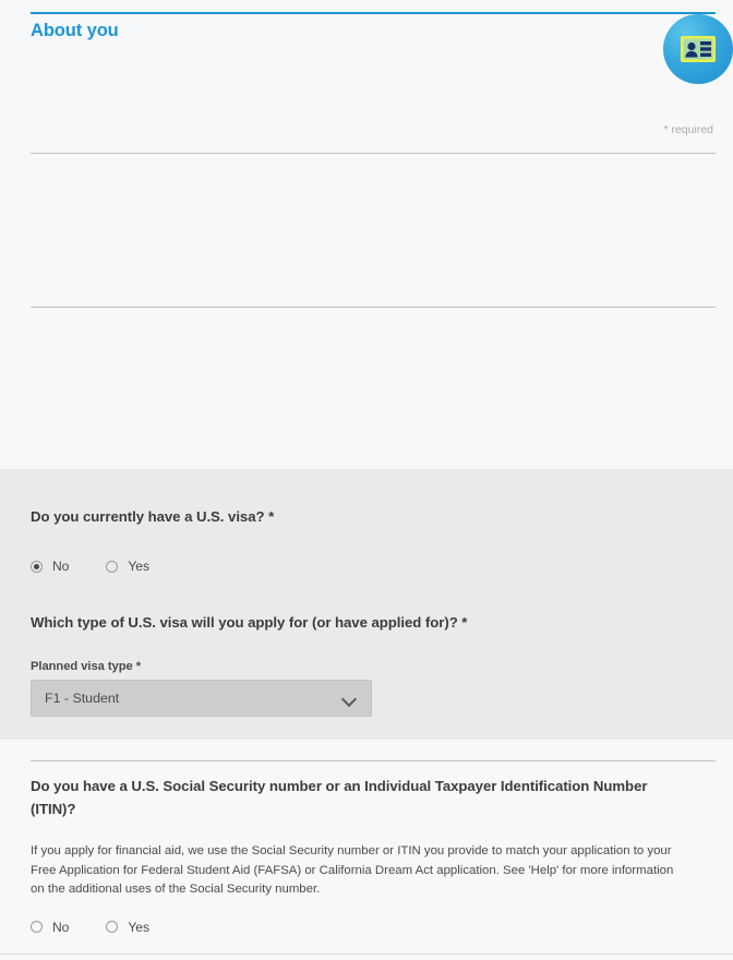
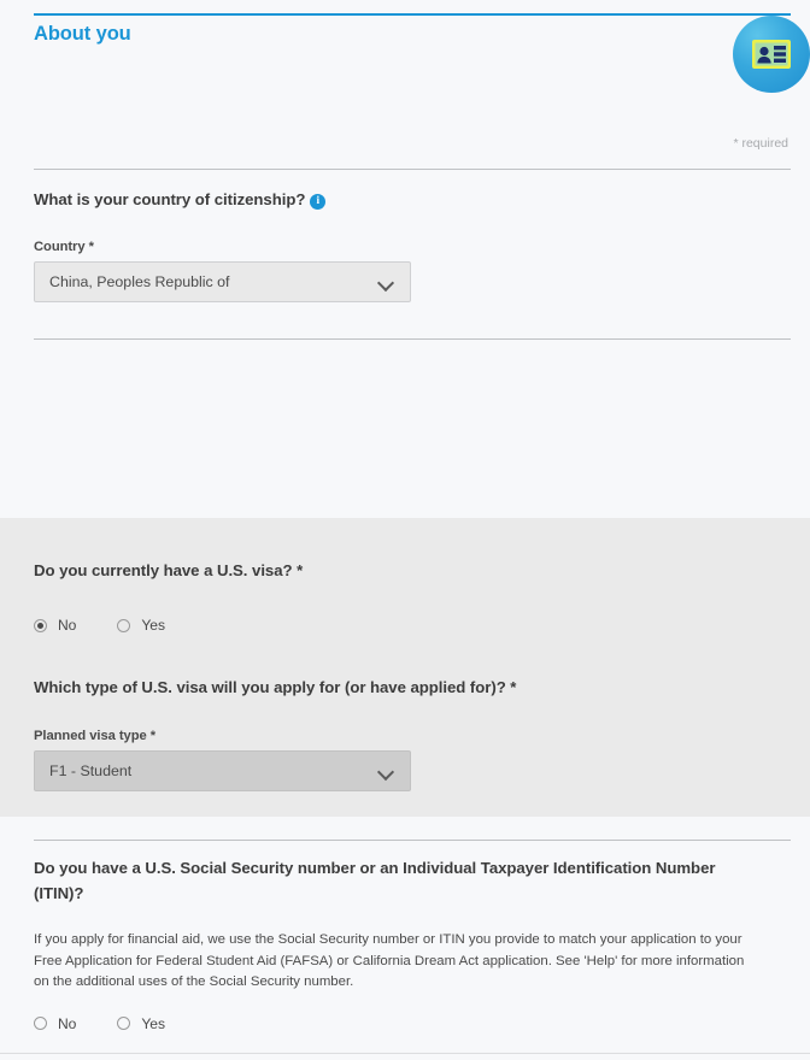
  About you
  * required
+ What is your country of citizenship? i
+ Country *
+ China, Peoples Republic of
  Do you currently have a U.S. visa? *
  No
  Yes
  Which type of U.S. visa will you apply for (or have applied for)? *
  Planned visa type *
  F1 - Student
  Do you have a U.S. Social Security number or an Individual Taxpayer Identification Number
  (ITIN)?
  If you apply for financial aid, we use the Social Security number or ITIN you provide to match your application to your Free Application for Federal Student Aid (FAFSA) or California Dream Act application. See 'Help' for more information on the additional uses of the Social Security number.
  No
  Yes
